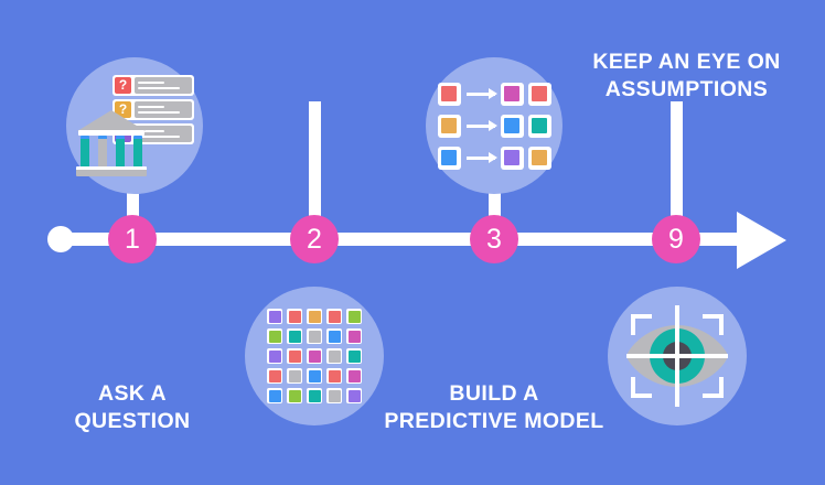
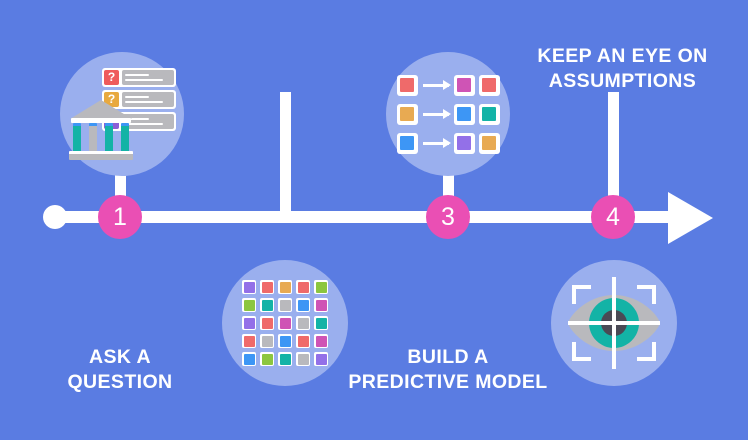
  ?
  ?
  1
  ASK A
  QUESTION
- 2
  3
  BUILD A
  PREDICTIVE MODEL
- 9
+ 4
  KEEP AN EYE ON
  ASSUMPTIONS
